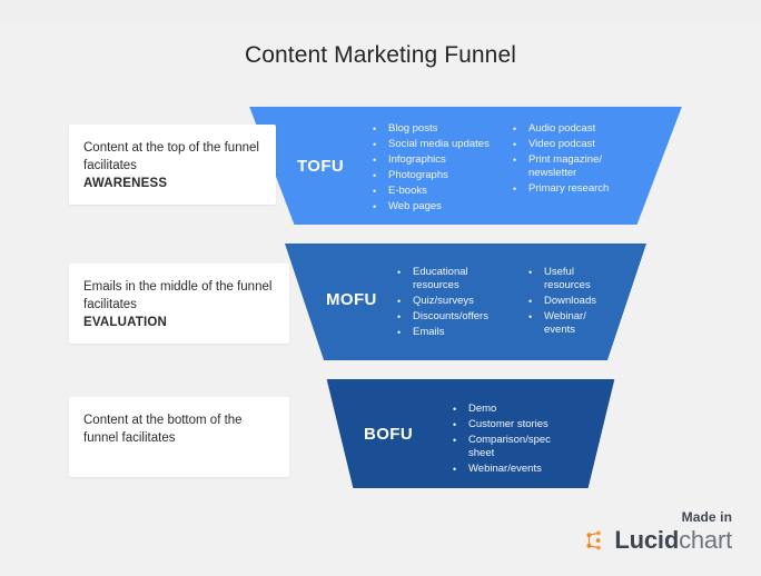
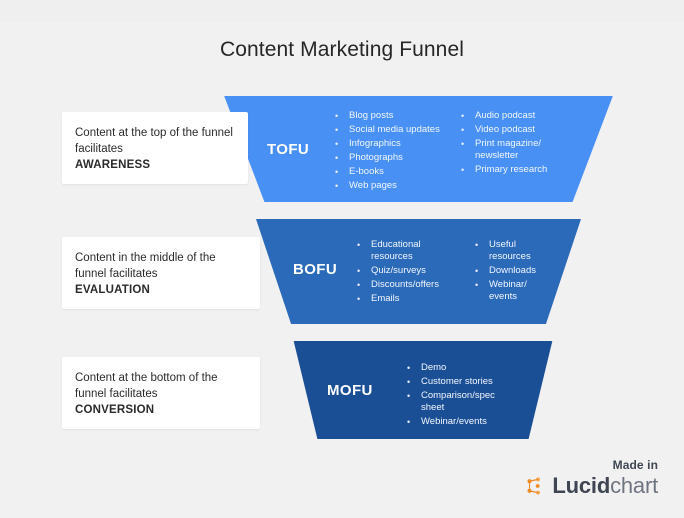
  Content Marketing Funnel
  TOFU
  •
  Blog posts
  •
  Social media updates
  •
  Infographics
  •
  Photographs
  •
  E-books
  •
  Web pages
  •
  Audio podcast
  •
  Video podcast
  •
  Print magazine/
  newsletter
  •
  Primary research
- MOFU
+ BOFU
  •
  Educational
  resources
  •
  Quiz/surveys
  •
  Discounts/offers
  •
  Emails
  •
  Useful
  resources
  •
  Downloads
  •
  Webinar/
  events
- BOFU
+ MOFU
  •
  Demo
  •
  Customer stories
  •
  Comparison/spec
  sheet
  •
  Webinar/events
  Content at the top of the funnel facilitates
  AWARENESS
- Emails in the middle of the funnel facilitates
+ Content in the middle of the funnel facilitates
  EVALUATION
  Content at the bottom of the funnel facilitates
+ CONVERSION
  Made in
  Lucidchart
